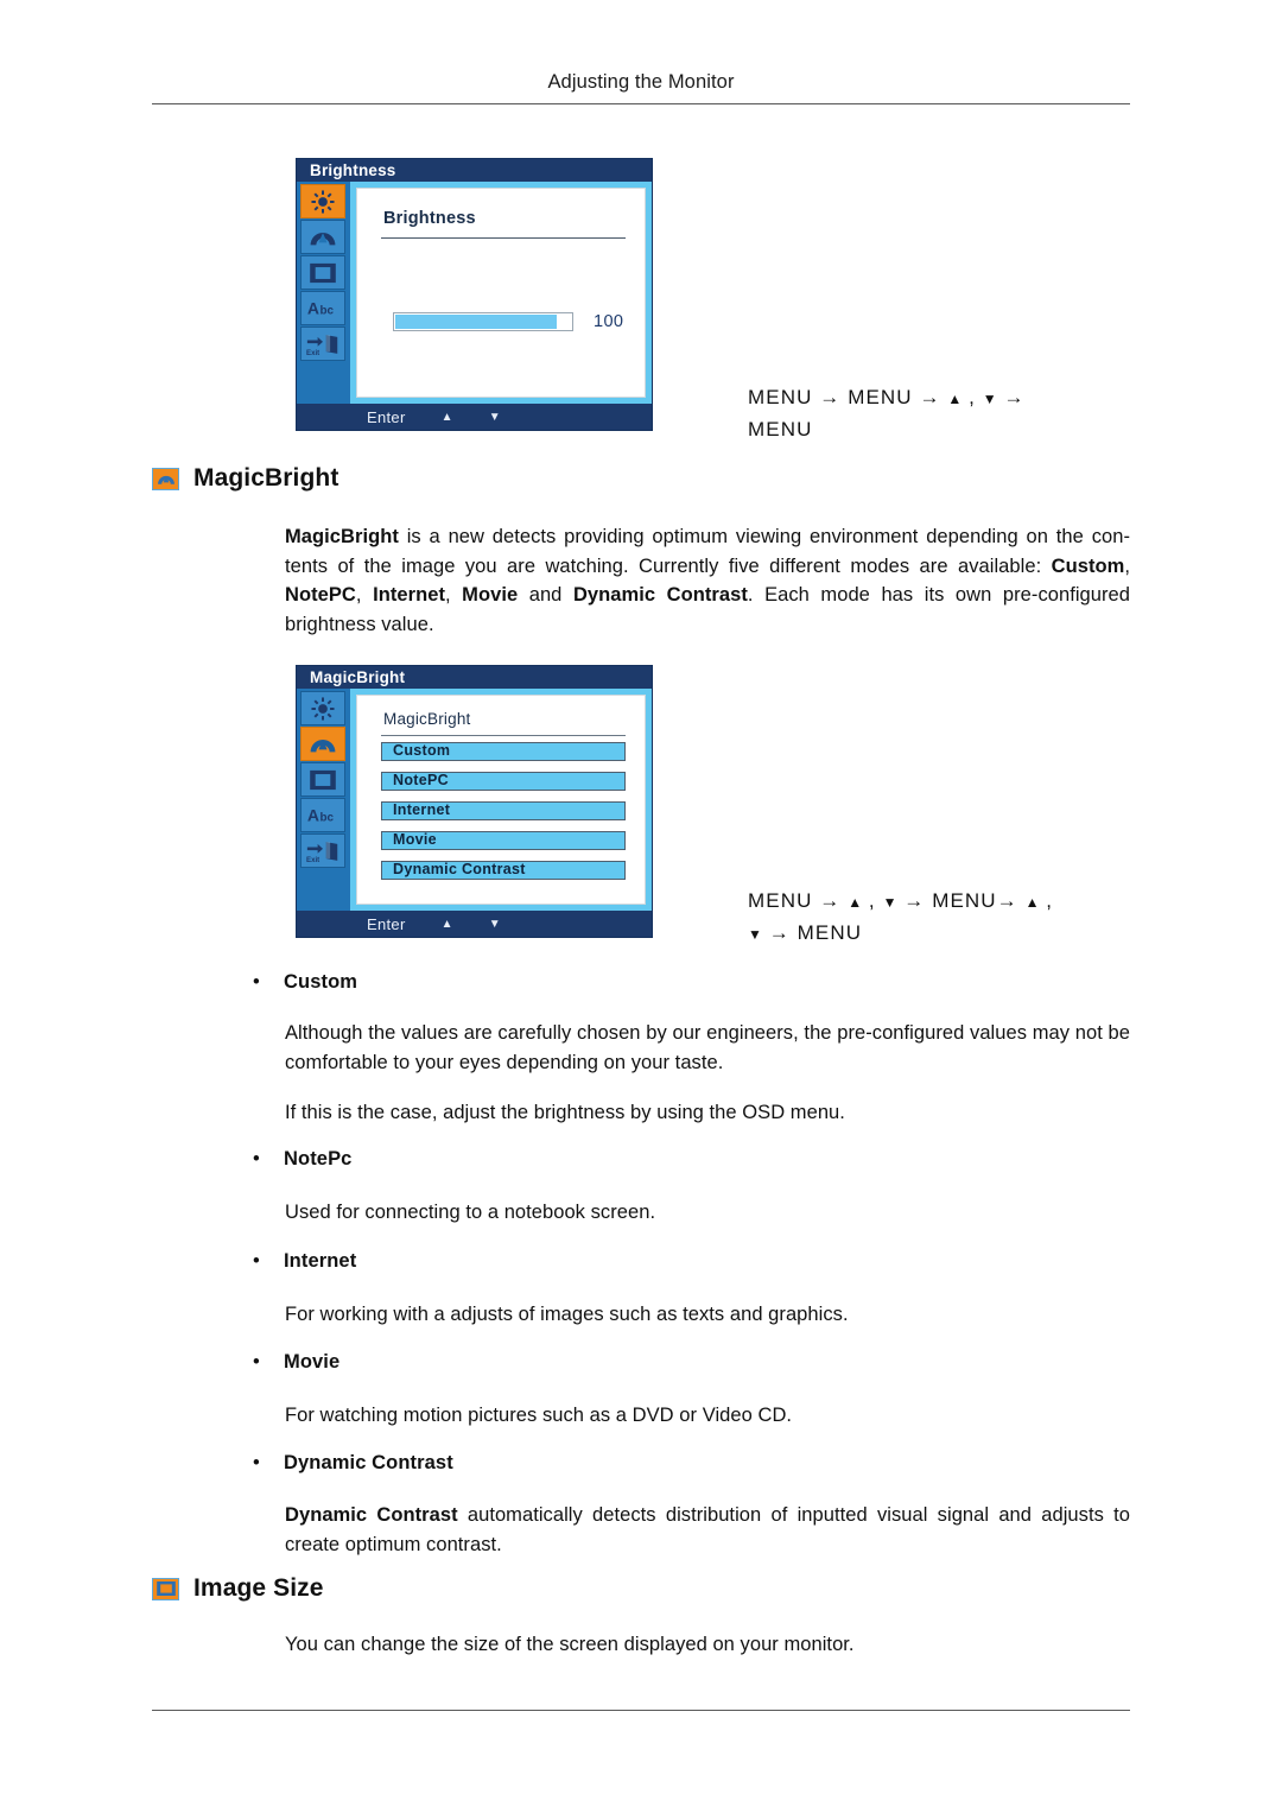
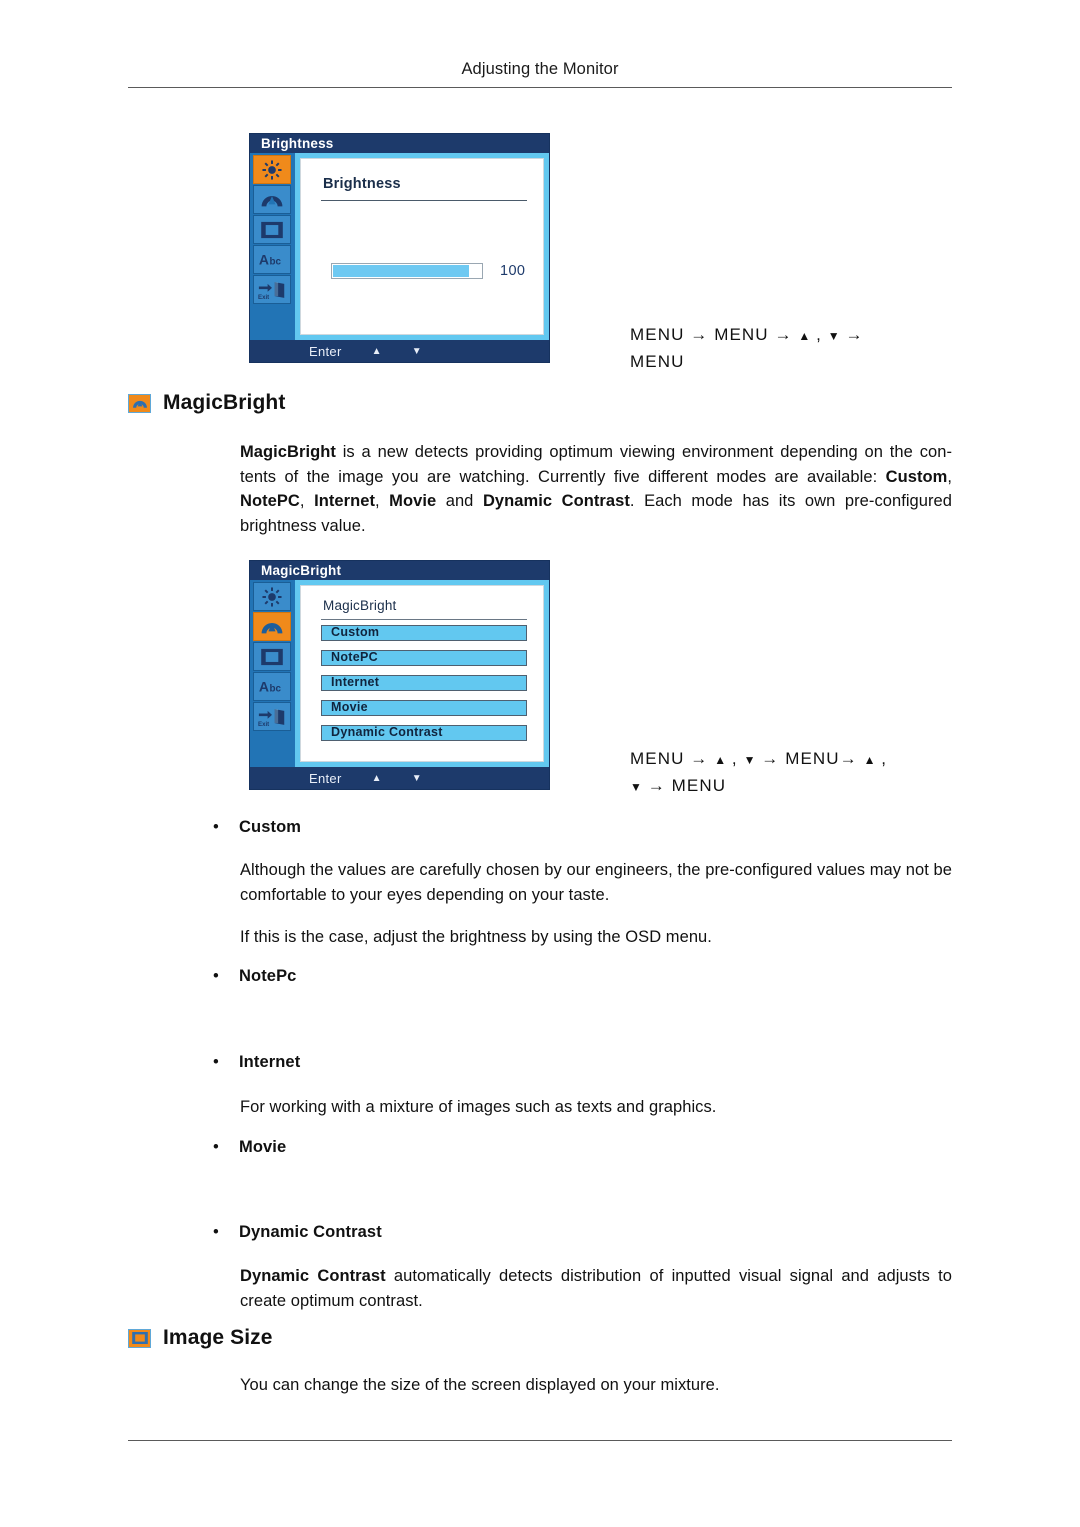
  Adjusting the Monitor
  Brightness
  A
  bc
  Brightness
  100
  Enter
  ▲
  ▼
  MENU → MENU → ▲ , ▼ →
  MENU
  MagicBright
  MagicBright is a new detects providing optimum viewing environment depending on the con-tents of the image you are watching. Currently five different modes are available: Custom, NotePC, Internet, Movie and Dynamic Contrast. Each mode has its own pre-configured brightness value.
  MagicBright
  A
  bc
  MagicBright
  Custom
  NotePC
  Internet
  Movie
  Dynamic Contrast
  Enter
  ▲
  ▼
  MENU → ▲ , ▼ → MENU→ ▲ ,
  ▼ → MENU
  • Custom
  Although the values are carefully chosen by our engineers, the pre-configured values may not be comfortable to your eyes depending on your taste.
  If this is the case, adjust the brightness by using the OSD menu.
  • NotePc
- Used for connecting to a notebook screen.
  • Internet
- For working with a adjusts of images such as texts and graphics.
+ For working with a mixture of images such as texts and graphics.
  • Movie
- For watching motion pictures such as a DVD or Video CD.
  • Dynamic Contrast
  Dynamic Contrast automatically detects distribution of inputted visual signal and adjusts to create optimum contrast.
  Image Size
- You can change the size of the screen displayed on your monitor.
+ You can change the size of the screen displayed on your mixture.
